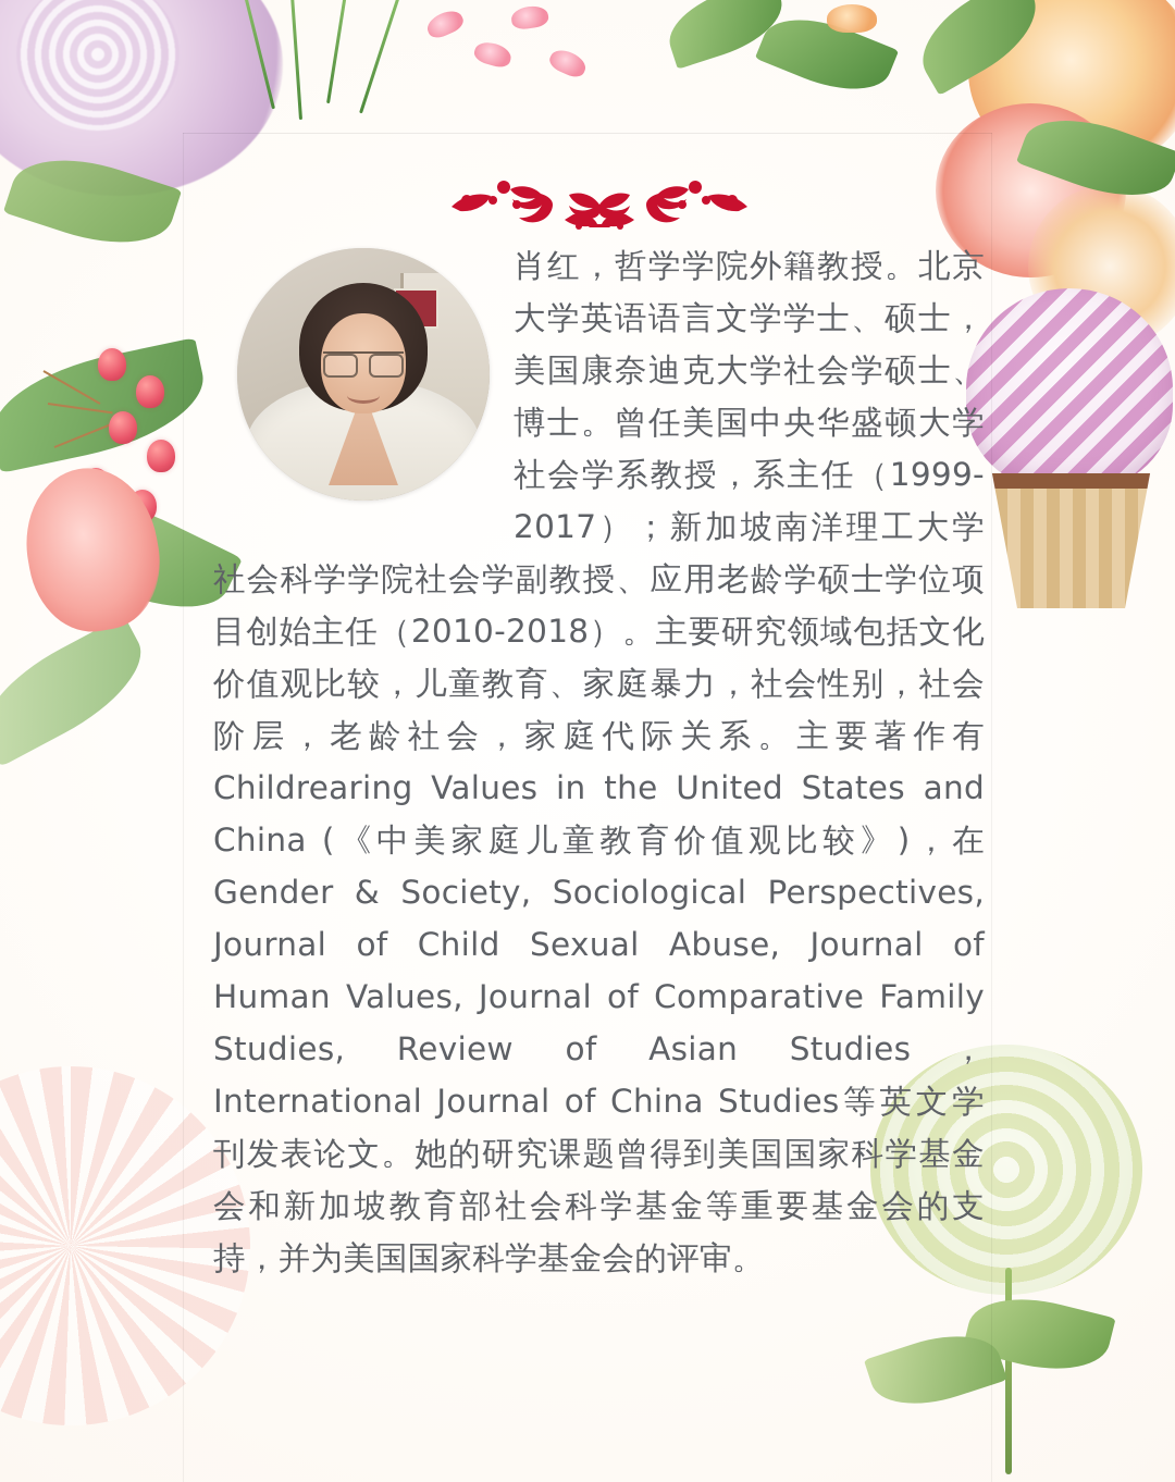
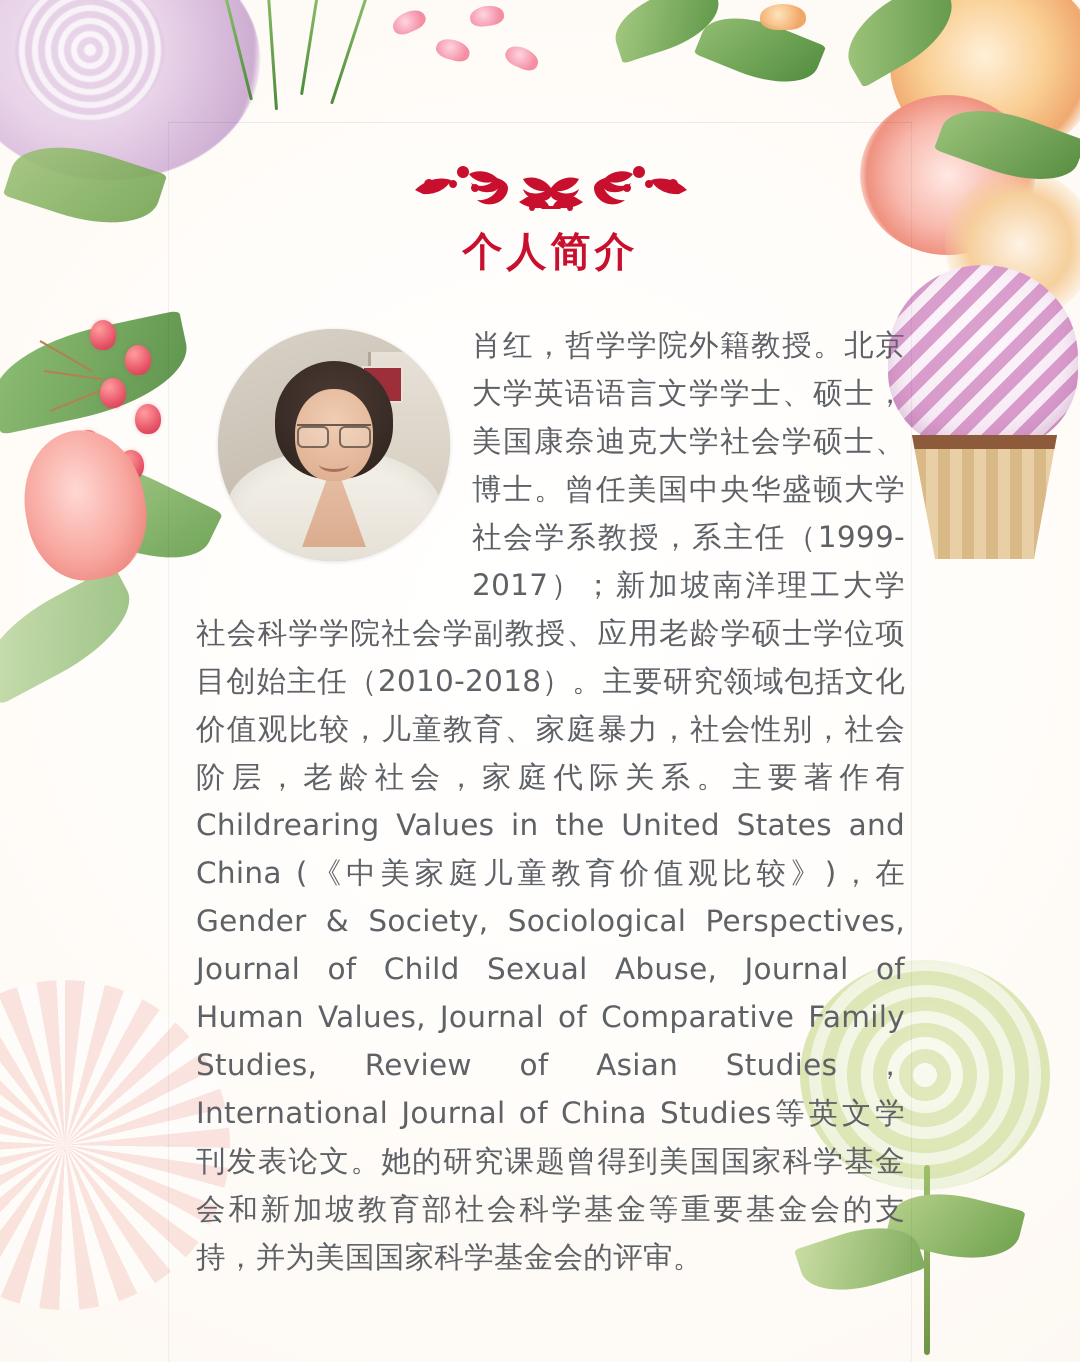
+ 个人简介
  肖红，哲学学院外籍教授。北京大学英语语言文学学士、硕士，美国康奈迪克大学社会学硕士、博士。曾任美国中央华盛顿大学社会学系教授，系主任（1999-2017）；新加坡南洋理工大学社会科学学院社会学副教授、应用老龄学硕士学位项目创始主任（2010-2018）。主要研究领域包括文化价值观比较，儿童教育、家庭暴力，社会性别，社会阶层，老龄社会，家庭代际关系。主要著作有 Childrearing Values in the United States and China (《中美家庭儿童教育价值观比较》)，在 Gender & Society, Sociological Perspectives, Journal of Child Sexual Abuse, Journal of Human Values, Journal of Comparative Family Studies, Review of Asian Studies，International Journal of China Studies等英文学刊发表论文。她的研究课题曾得到美国国家科学基金会和新加坡教育部社会科学基金等重要基金会的支持，并为美国国家科学基金会的评审。
